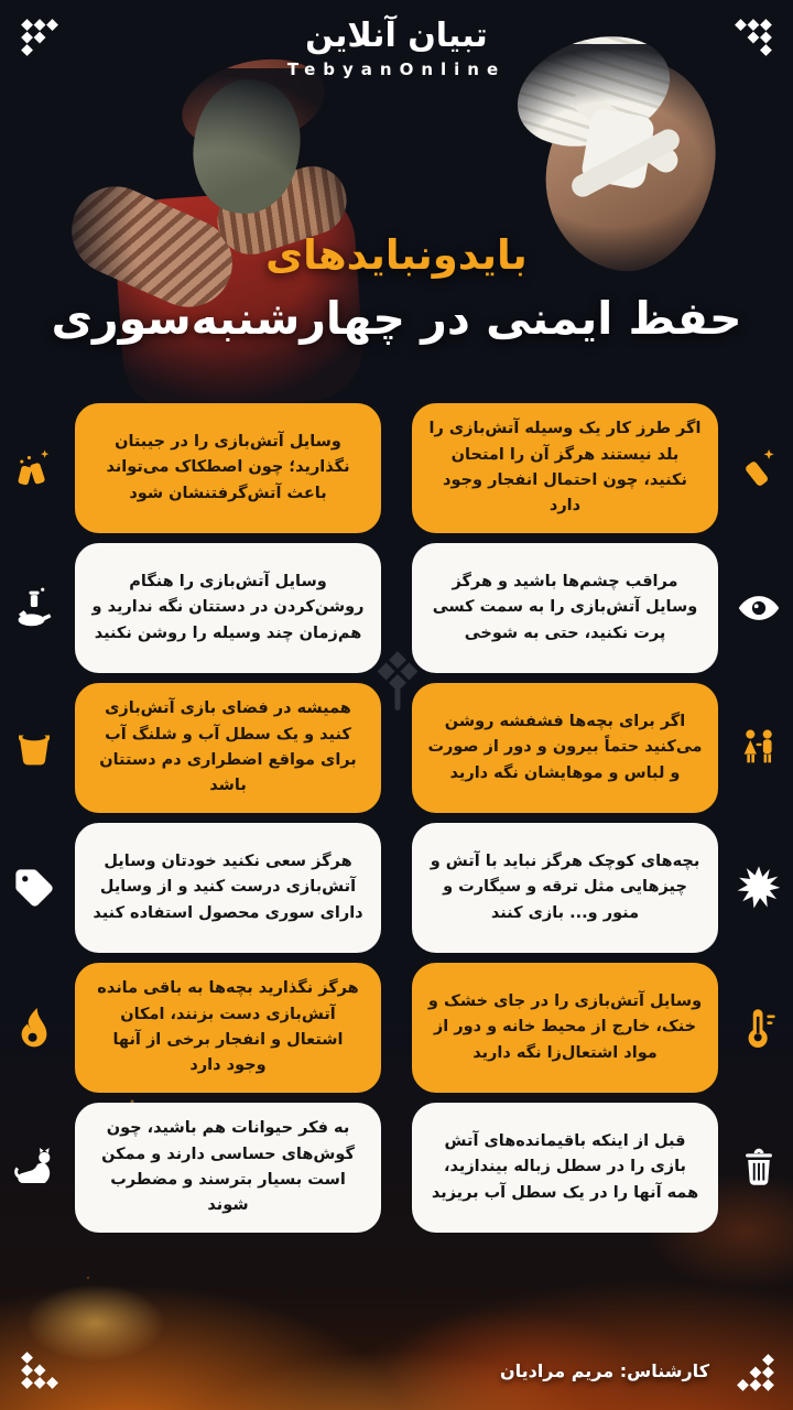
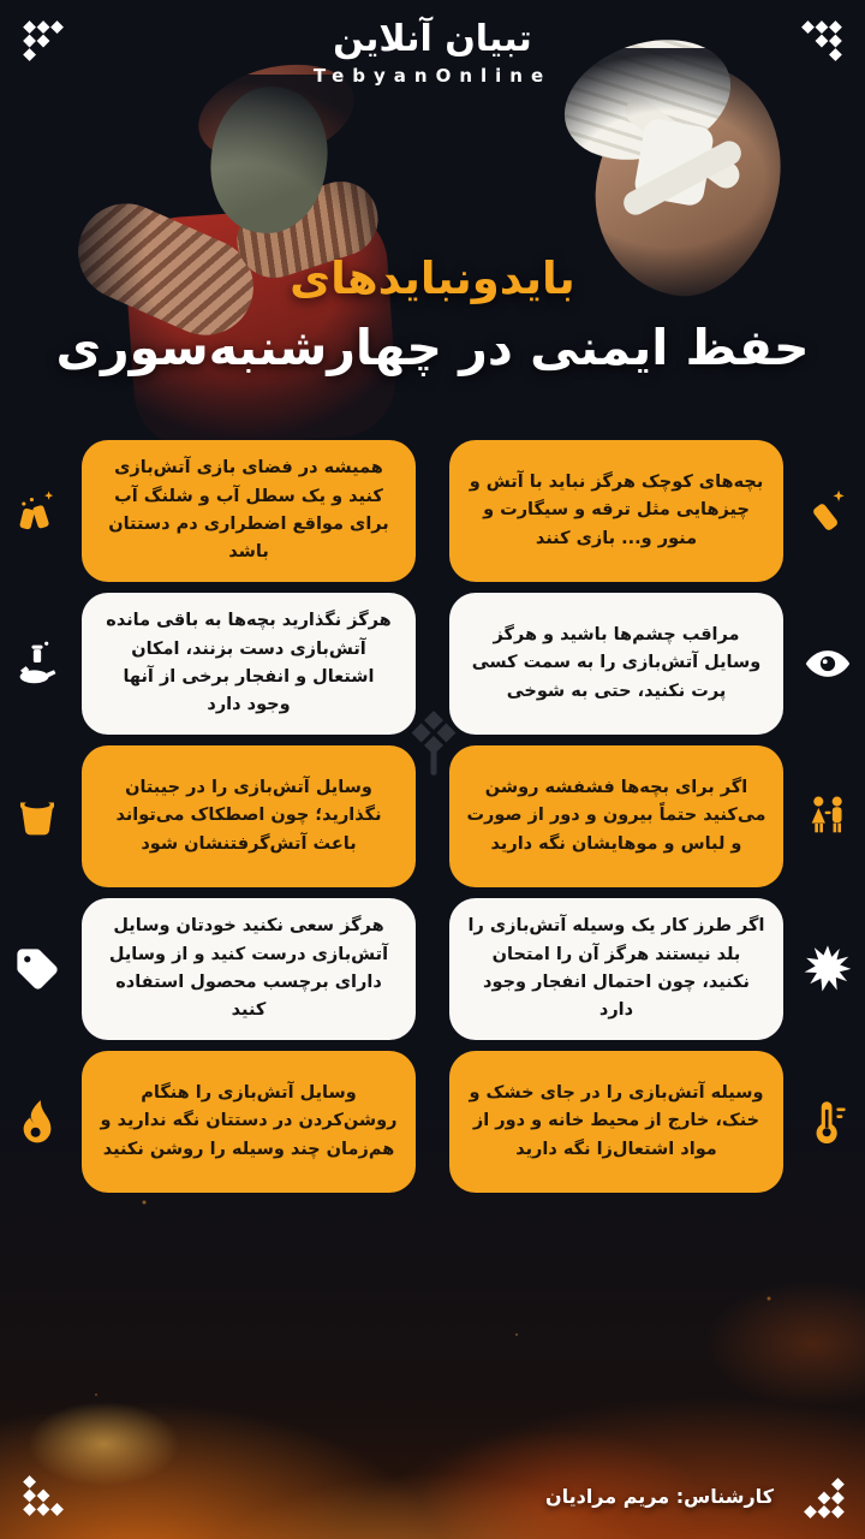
  تبیان آنلاین
  TebyanOnline
  بایدونبایدهای
  حفظ ایمنی در چهارشنبه‌سوری
- وسایل آتش‌بازی را در جیبتان نگذارید؛ چون اصطکاک می‌تواند باعث آتش‌گرفتنشان شود
+ همیشه در فضای بازی آتش‌بازی کنید و یک سطل آب و شلنگ آب برای مواقع اضطراری دم دستتان باشد
- اگر طرز کار یک وسیله آتش‌بازی را بلد نیستند هرگز آن را امتحان نکنید، چون احتمال انفجار وجود دارد
+ بچه‌های کوچک هرگز نباید با آتش و چیزهایی مثل ترقه و سیگارت و منور و... بازی کنند
- وسایل آتش‌بازی را هنگام روشن‌کردن در دستتان نگه ندارید و هم‌زمان چند وسیله را روشن نکنید
+ هرگز نگذارید بچه‌ها به باقی مانده آتش‌بازی دست بزنند، امکان اشتعال و انفجار برخی از آنها وجود دارد
  مراقب چشم‌ها باشید و هرگز وسایل آتش‌بازی را به سمت کسی پرت نکنید، حتی به شوخی
- همیشه در فضای بازی آتش‌بازی کنید و یک سطل آب و شلنگ آب برای مواقع اضطراری دم دستتان باشد
+ وسایل آتش‌بازی را در جیبتان نگذارید؛ چون اصطکاک می‌تواند باعث آتش‌گرفتنشان شود
  اگر برای بچه‌ها فشفشه روشن می‌کنید حتماً بیرون و دور از صورت و لباس و موهایشان نگه دارید
- هرگز سعی نکنید خودتان وسایل آتش‌بازی درست کنید و از وسایل دارای سوری محصول استفاده کنید
+ هرگز سعی نکنید خودتان وسایل آتش‌بازی درست کنید و از وسایل دارای برچسب محصول استفاده کنید
- بچه‌های کوچک هرگز نباید با آتش و چیزهایی مثل ترقه و سیگارت و منور و... بازی کنند
+ اگر طرز کار یک وسیله آتش‌بازی را بلد نیستند هرگز آن را امتحان نکنید، چون احتمال انفجار وجود دارد
- هرگز نگذارید بچه‌ها به باقی مانده آتش‌بازی دست بزنند، امکان اشتعال و انفجار برخی از آنها وجود دارد
+ وسایل آتش‌بازی را هنگام روشن‌کردن در دستتان نگه ندارید و هم‌زمان چند وسیله را روشن نکنید
- وسایل آتش‌بازی را در جای خشک و خنک، خارج از محیط خانه و دور از مواد اشتعال‌زا نگه دارید
+ وسیله آتش‌بازی را در جای خشک و خنک، خارج از محیط خانه و دور از مواد اشتعال‌زا نگه دارید
- به فکر حیوانات هم باشید، چون گوش‌های حساسی دارند و ممکن است بسیار بترسند و مضطرب شوند
- قبل از اینکه باقیمانده‌های آتش بازی را در سطل زباله بیندازید، همه آنها را در یک سطل آب بریزید
  کارشناس: مریم مرادیان
